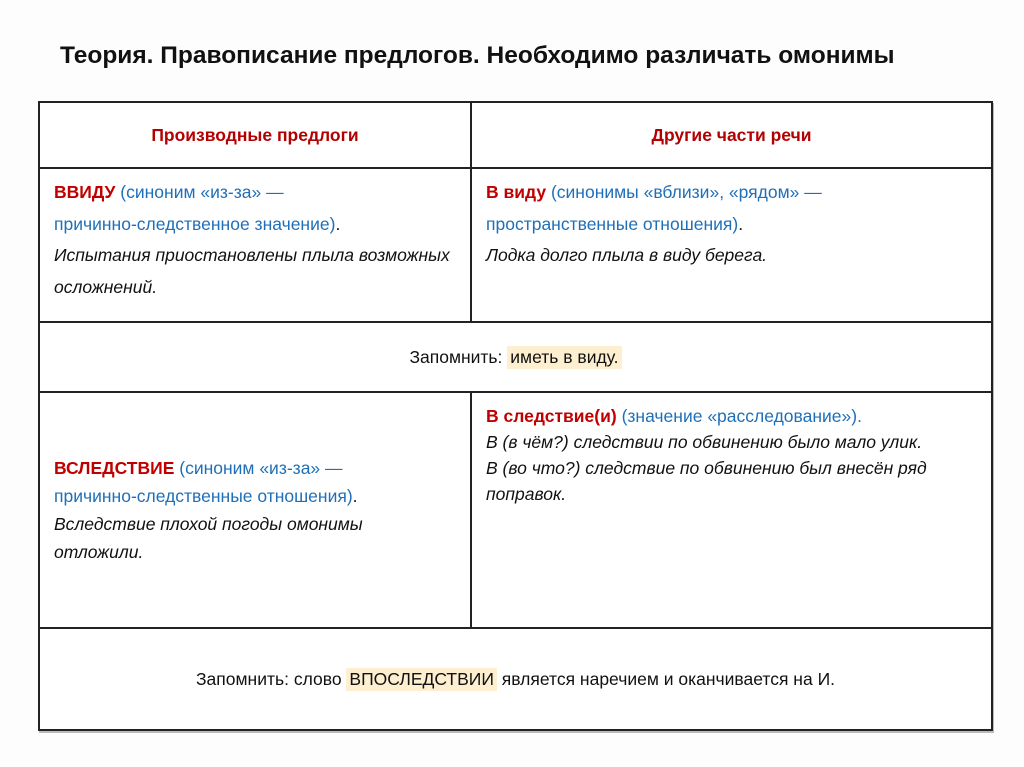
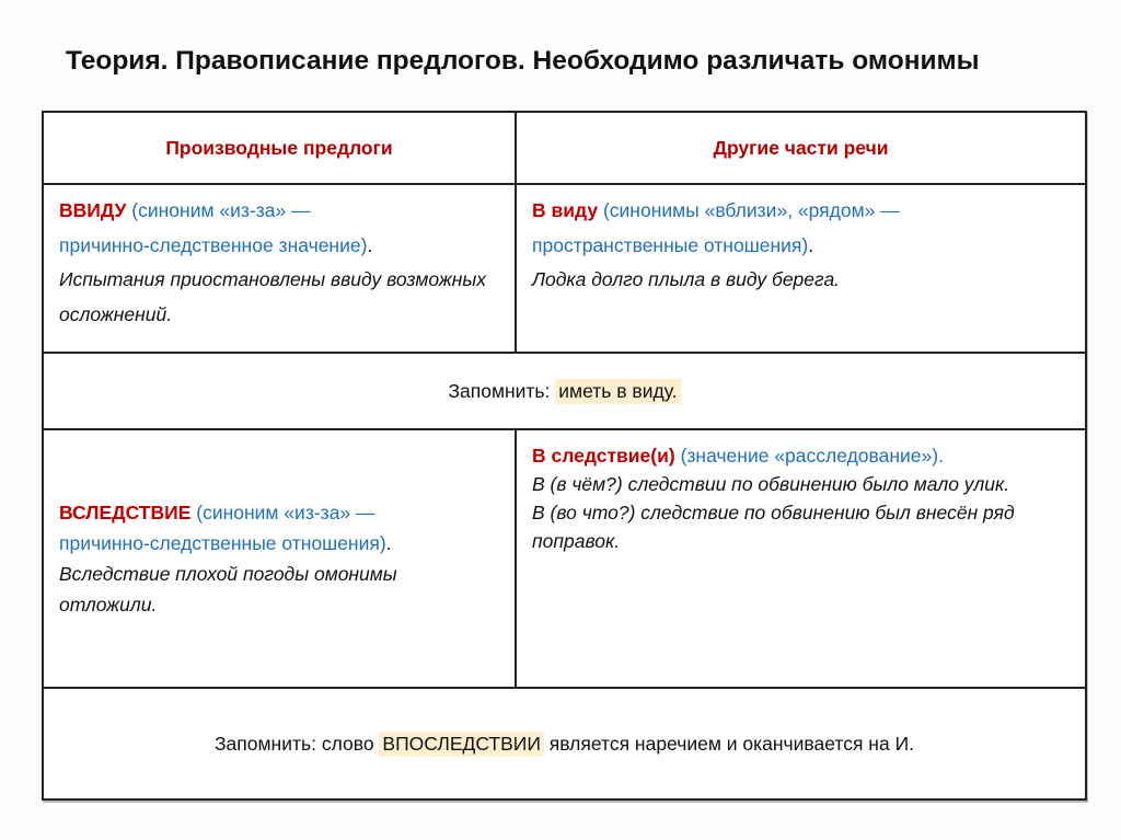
  Теория. Правописание предлогов. Необходимо различать омонимы
  Производные предлоги
  Другие части речи
  ВВИДУ (синоним «из-за» —
  причинно-следственное значение).
- Испытания приостановлены плыла возможных осложнений.
+ Испытания приостановлены ввиду возможных осложнений.
  В виду (синонимы «вблизи», «рядом» —
  пространственные отношения).
  Лодка долго плыла в виду берега.
  Запомнить:
  иметь в виду.
  ВСЛЕДСТВИЕ (синоним «из-за» —
  причинно-следственные отношения).
  Вследствие плохой погоды омонимы отложили.
  В следствие(и) (значение «расследование»).
  В (в чём?) следствии по обвинению было мало улик.
  В (во что?) следствие по обвинению был внесён ряд поправок.
  Запомнить: слово
  ВПОСЛЕДСТВИИ
  является наречием и оканчивается на И.
